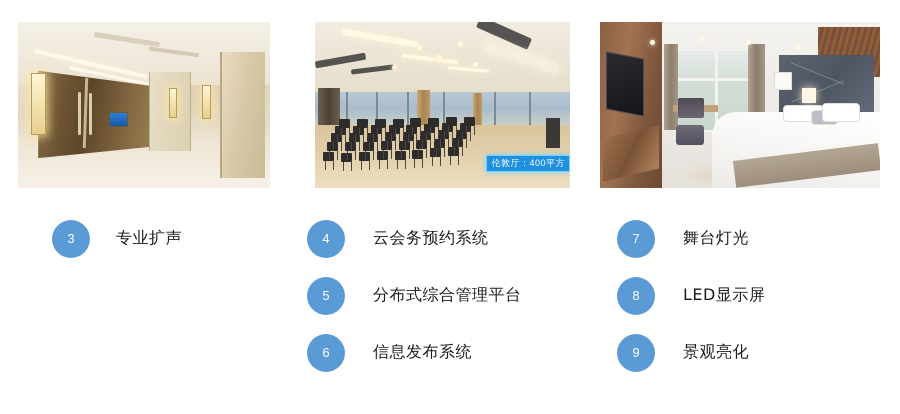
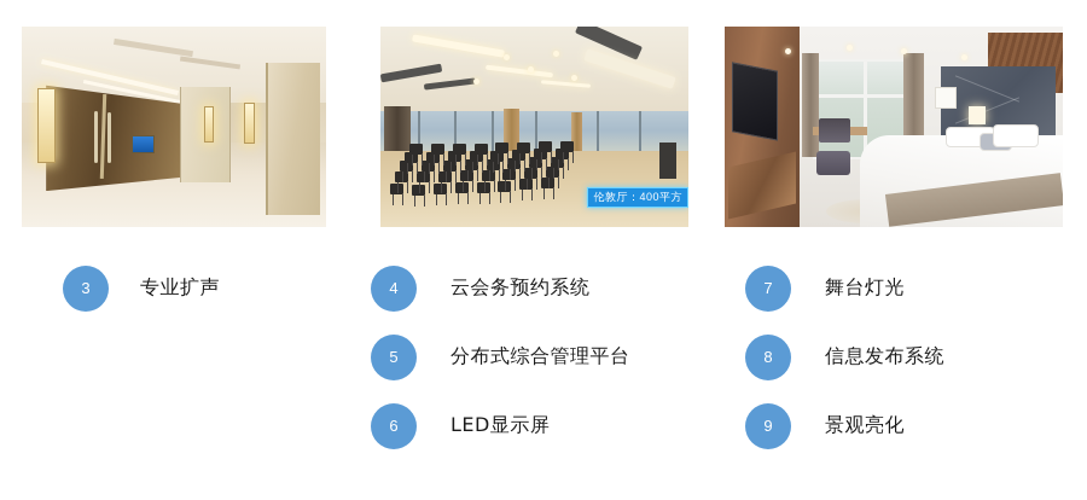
  伦敦厅：400平方
  3
  专业扩声
  4
  云会务预约系统
  5
  分布式综合管理平台
  6
- 信息发布系统
+ LED显示屏
  7
  舞台灯光
  8
- LED显示屏
+ 信息发布系统
  9
  景观亮化
